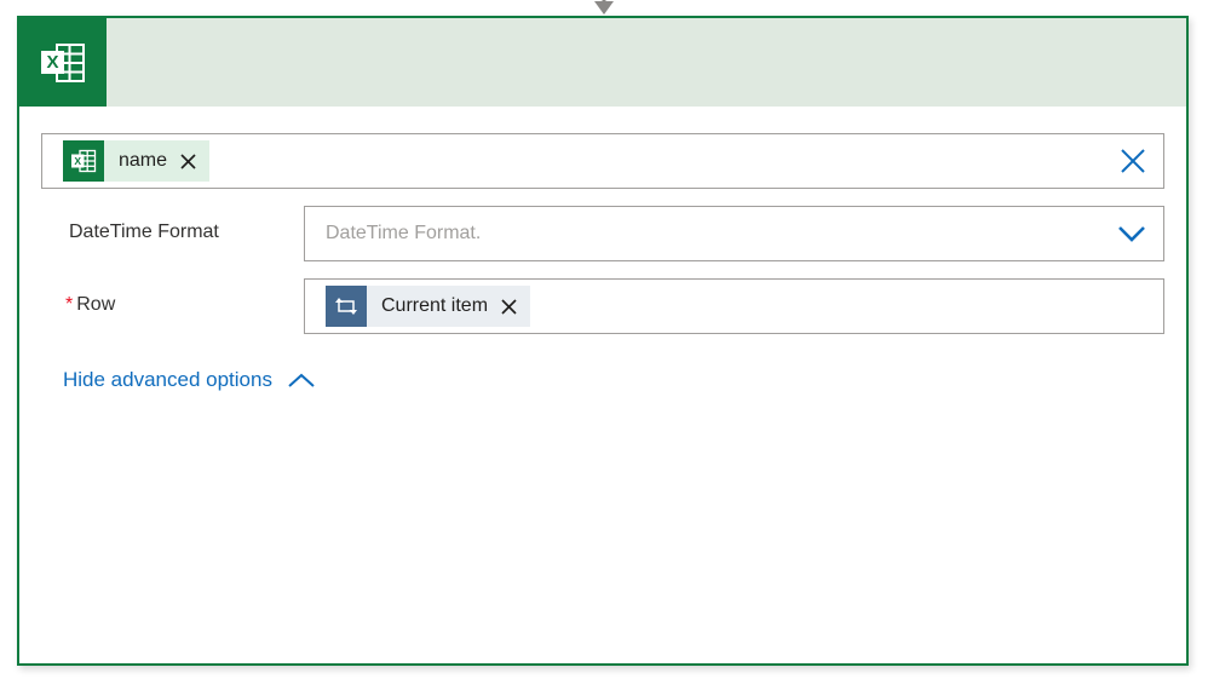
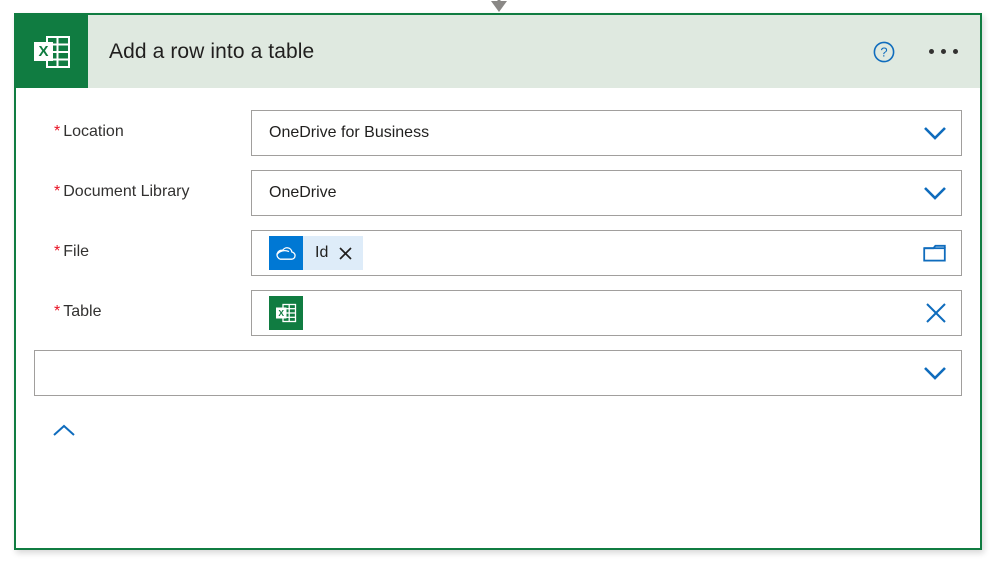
  X
+ Add a row into a table
+ ?
+ * Location
+ OneDrive for Business
+ * Document Library
+ OneDrive
+ * File
+ Id
+ * Table
  X
- name
- DateTime Format
- DateTime Format.
- * Row
- Current item
- Hide advanced options
